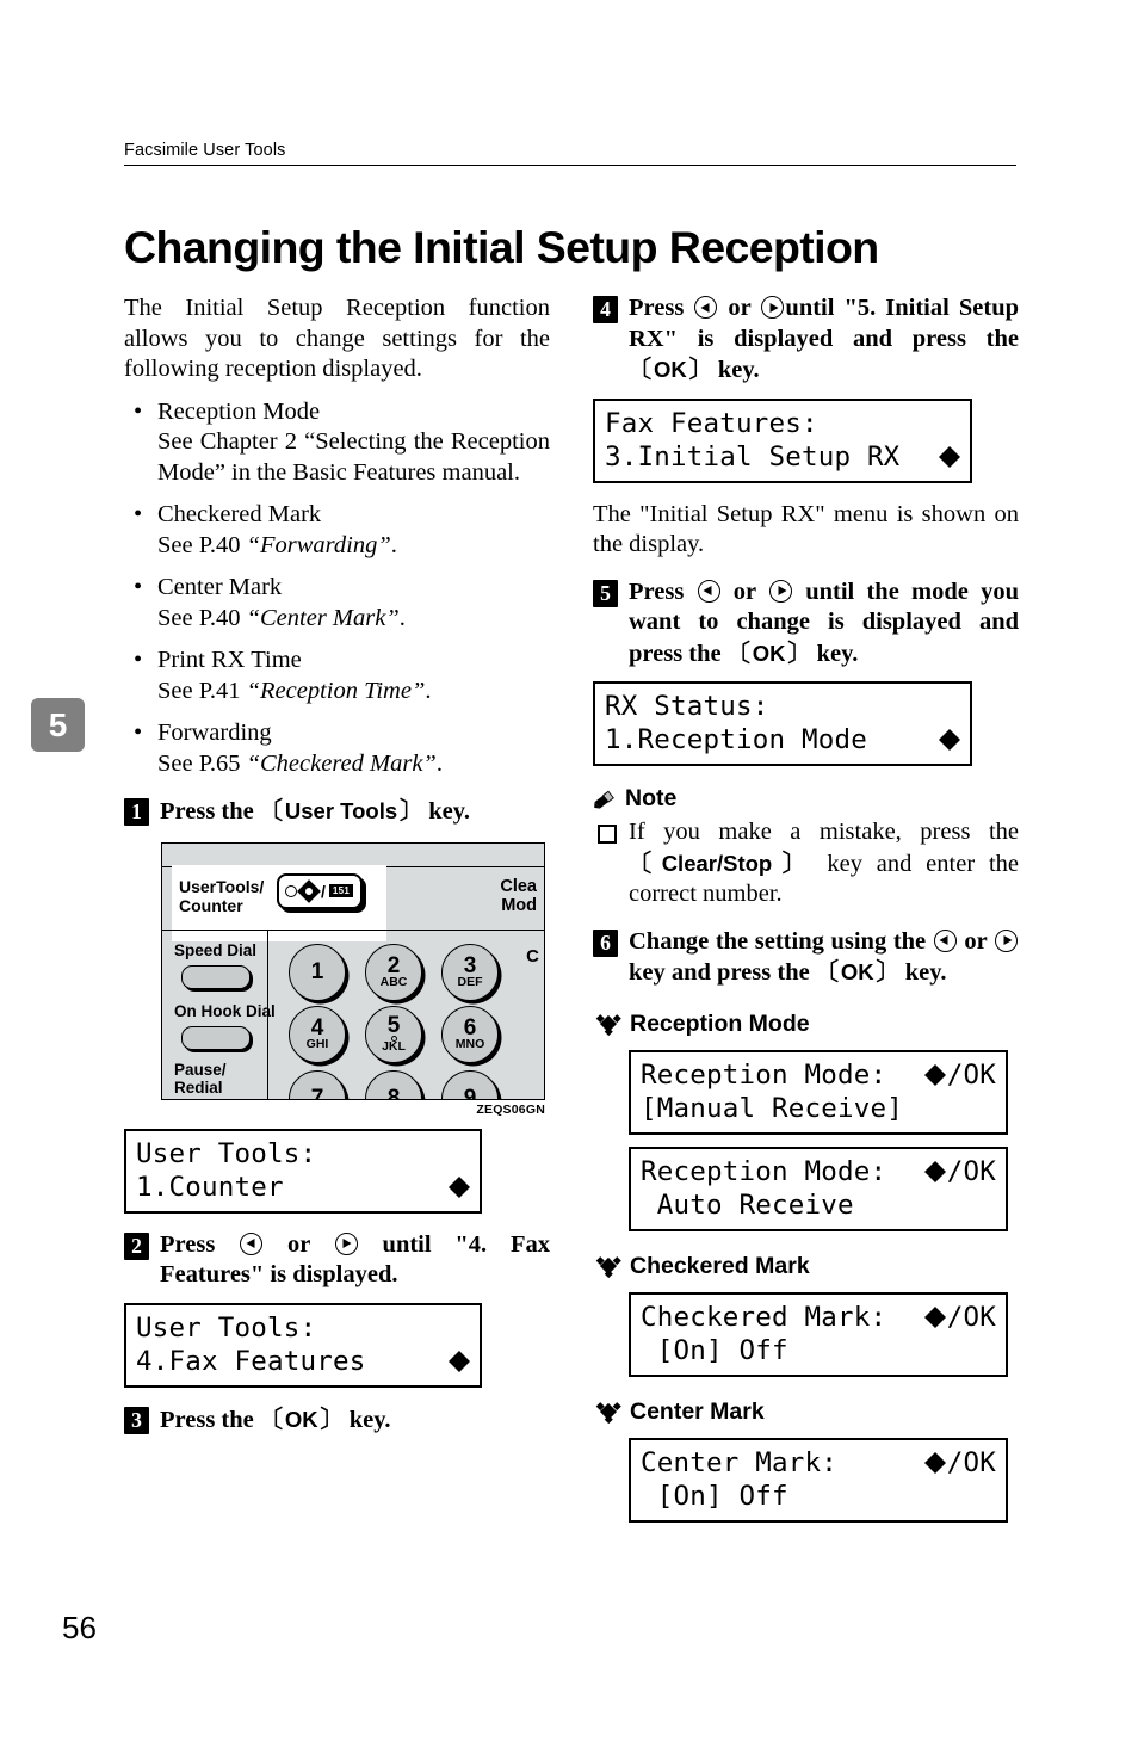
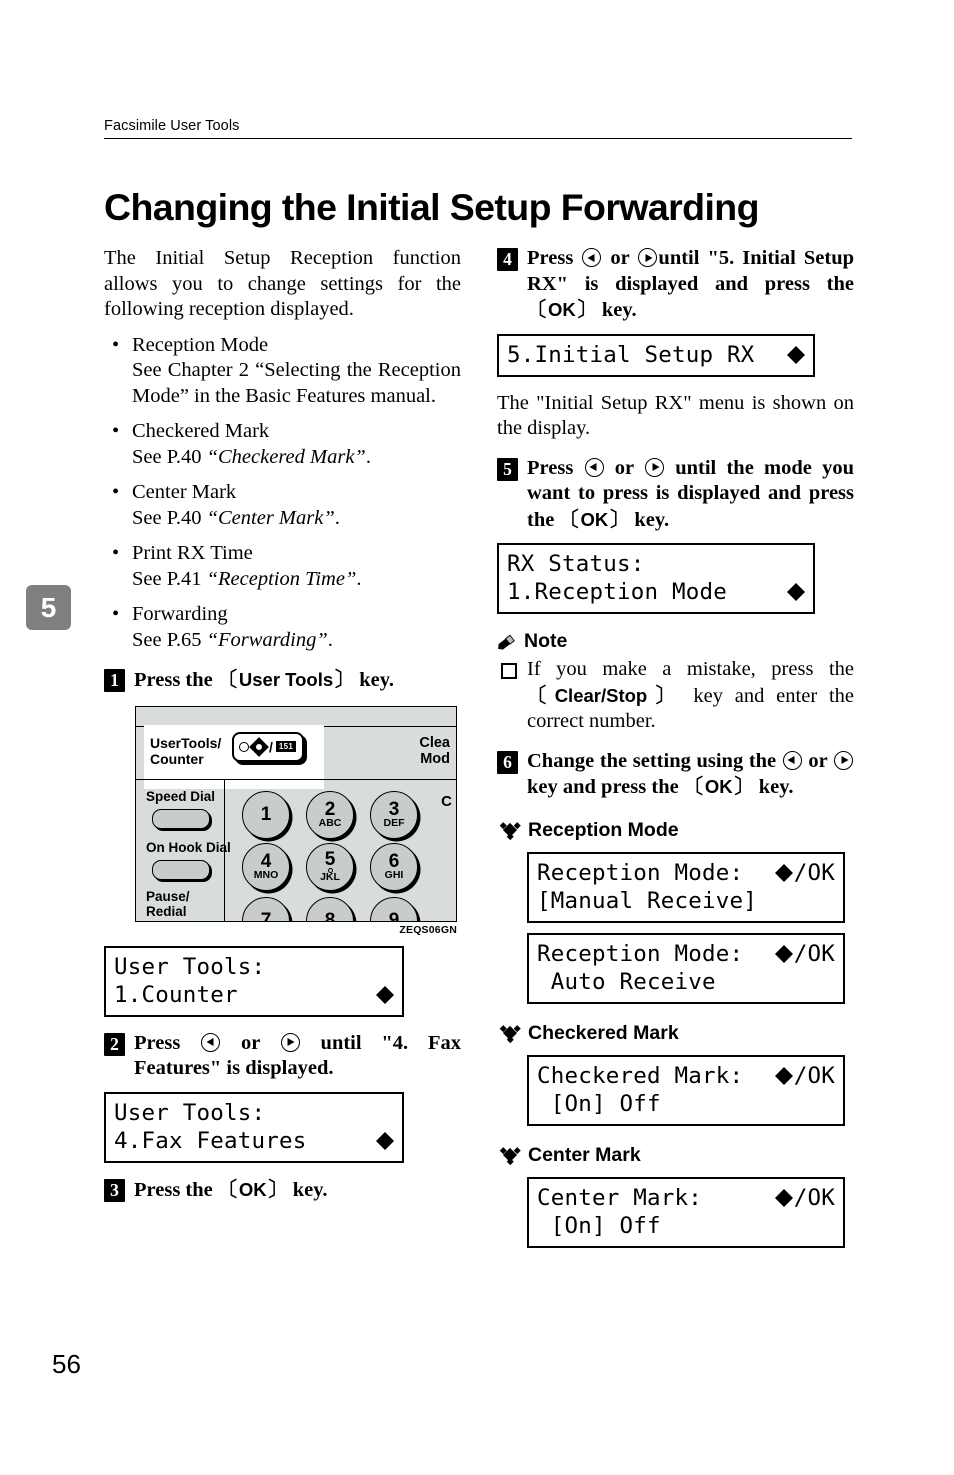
  Facsimile User Tools
- Changing the Initial Setup Reception
+ Changing the Initial Setup Forwarding
  5
  56
  The Initial Setup Reception function allows you to change settings for the following reception displayed.
  •
  Reception Mode
  See Chapter 2 “Selecting the Reception Mode” in the Basic Features manual.
  •
  Checkered Mark
- See P.40 “Forwarding”.
+ See P.40 “Checkered Mark”.
  •
  Center Mark
  See P.40 “Center Mark”.
  •
  Print RX Time
  See P.41 “Reception Time”.
  •
  Forwarding
- See P.65 “Checkered Mark”.
+ See P.65 “Forwarding”.
  1
  Press the 〔User Tools〕 key.
  UserTools/
  Counter
  /
  151
  Clea
  Mod
  Speed Dial
  On Hook Dial
  Pause/
  Redial
  1
  2
  ABC
  3
  DEF
  4
- GHI
+ MNO
  5
  JKL
  6
- MNO
+ GHI
  C
  ZEQS06GN
  User Tools:
  1.Counter
  2
  Press or until "4. Fax Features" is displayed.
  User Tools:
  4.Fax Features
  3
  Press the 〔OK〕 key.
  4
  Press or until "5. Initial Setup RX" is displayed and press the 〔OK〕 key.
- Fax Features:
- 3.Initial Setup RX
+ 5.Initial Setup RX
  The "Initial Setup RX" menu is shown on the display.
  5
- Press or until the mode you want to change is displayed and press the 〔OK〕 key.
+ Press or until the mode you want to press is displayed and press the 〔OK〕 key.
  RX Status:
  1.Reception Mode
  Note
  If you make a mistake, press the 〔Clear/Stop〕 key and enter the correct number.
  6
  Change the setting using the or key and press the 〔OK〕 key.
  Reception Mode
  Reception Mode:
  /OK
  [Manual Receive]
  Reception Mode:
  /OK
  Auto Receive
  Checkered Mark
  Checkered Mark:
  /OK
  [On] Off
  Center Mark
  Center Mark:
  /OK
  [On] Off
